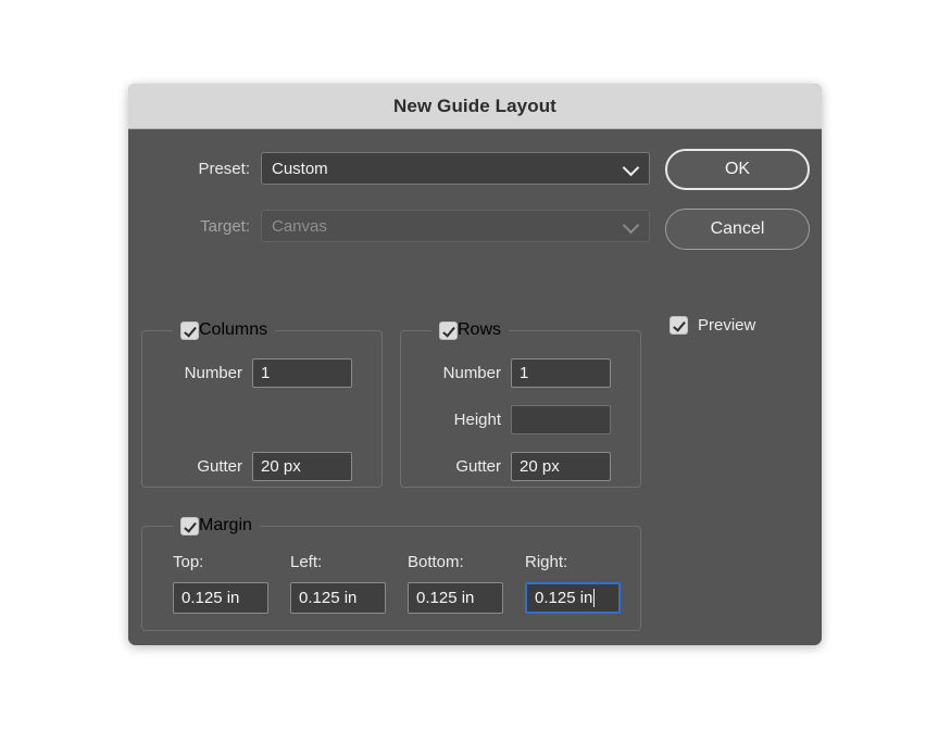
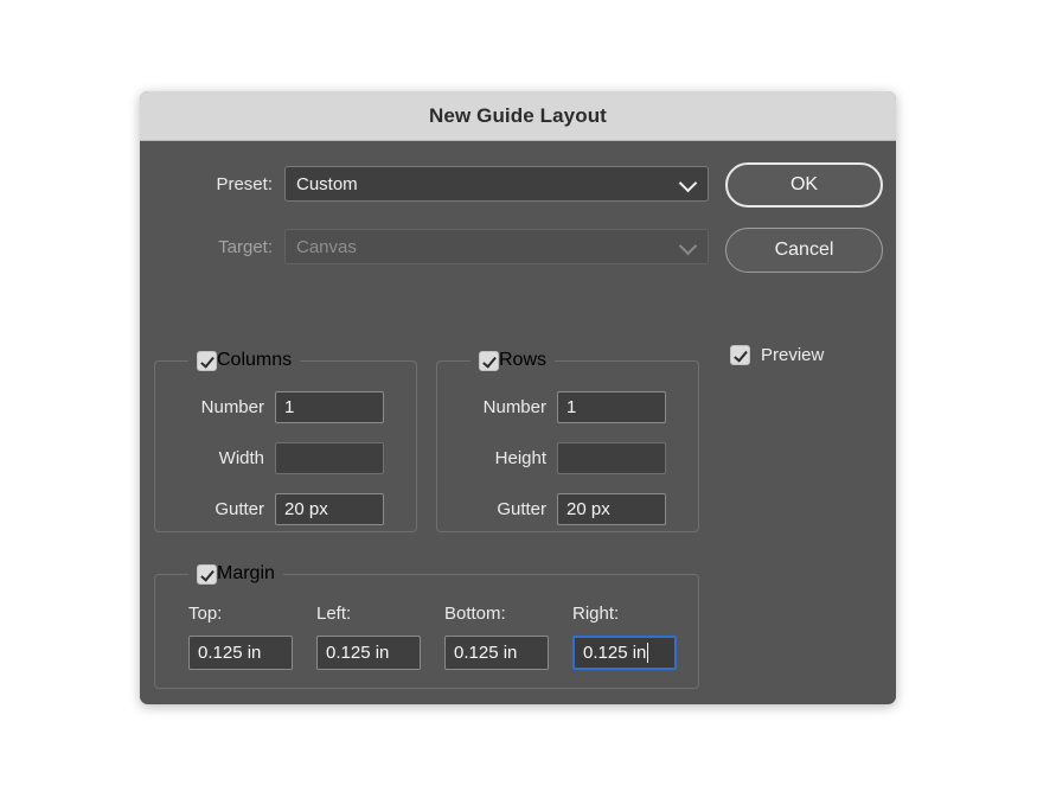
  New Guide Layout
  Preset:
  Custom
  Target:
  Canvas
  OK
  Cancel
  Preview
  Columns
  Number
  1
+ Width
  Gutter
  20 px
  Rows
  Number
  1
  Height
  Gutter
  20 px
  Margin
  Top:
  Left:
  Bottom:
  Right:
  0.125 in
  0.125 in
  0.125 in
  0.125 in
